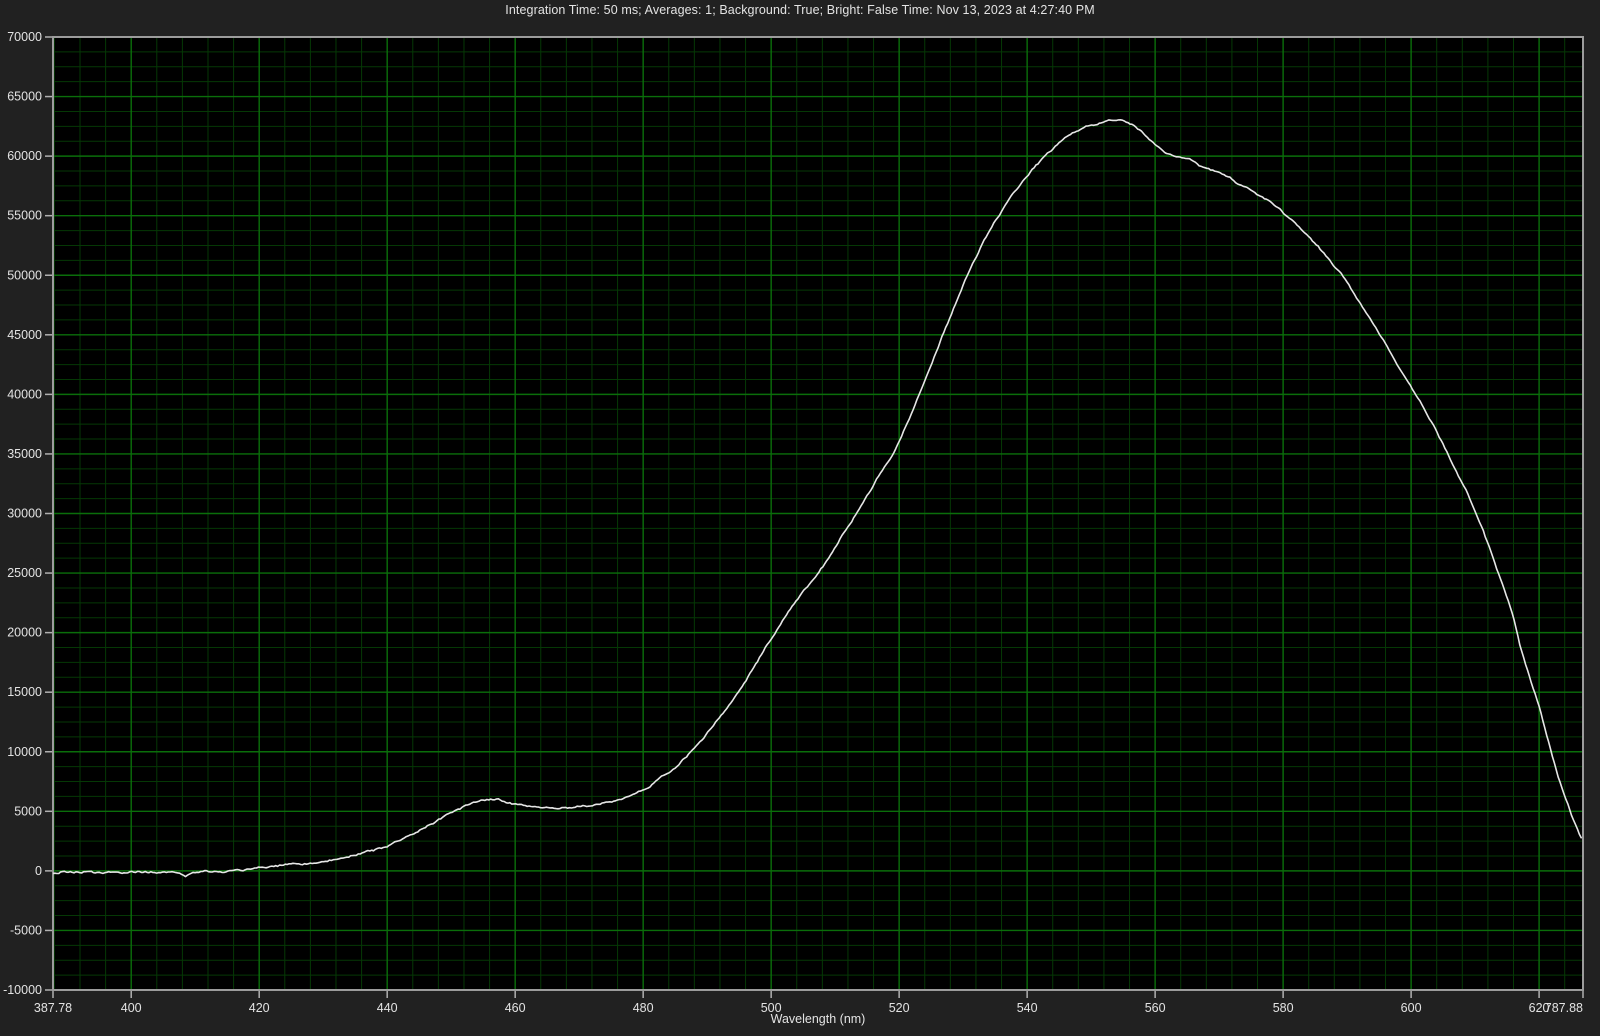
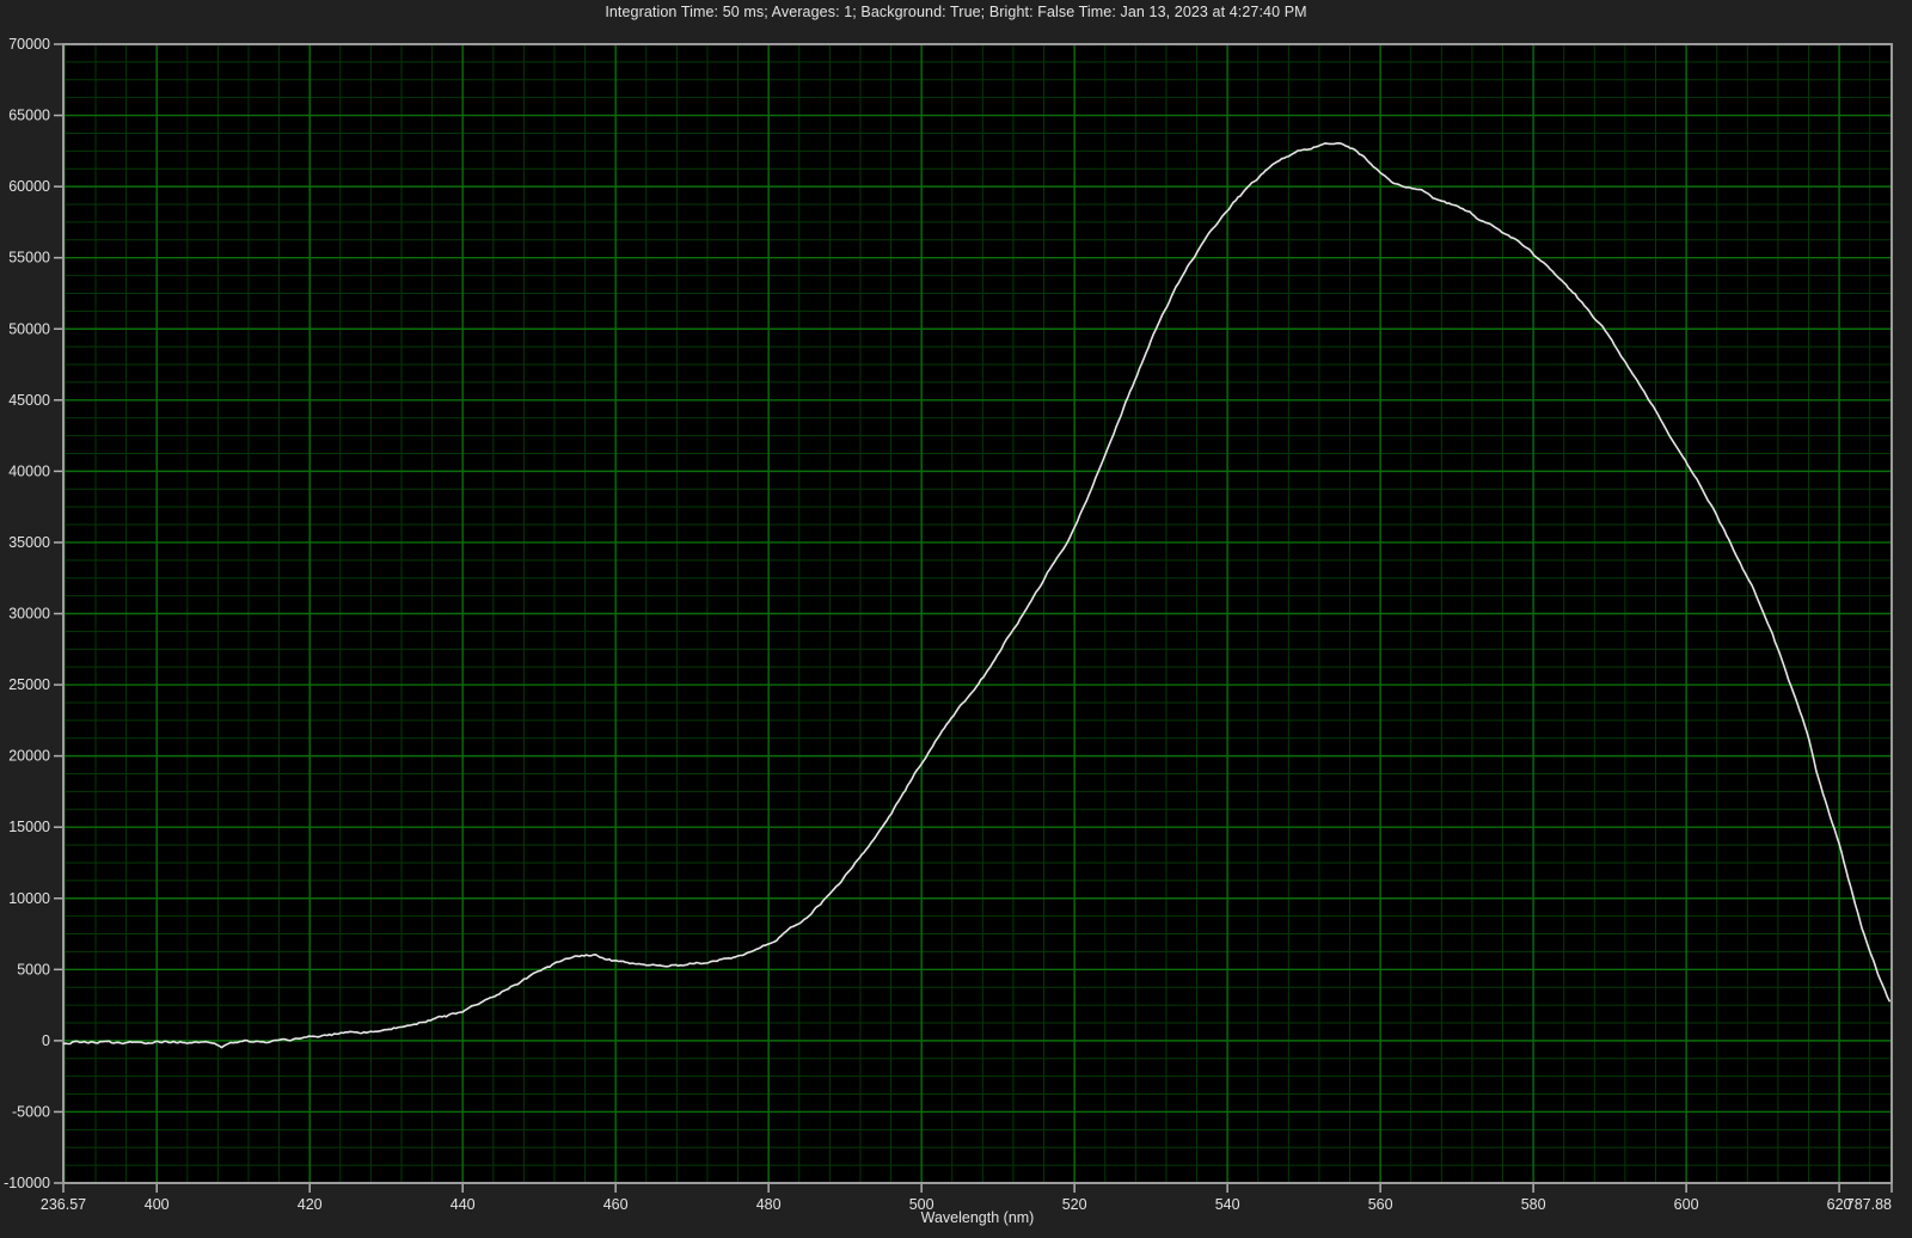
- Integration Time: 50 ms; Averages: 1; Background: True; Bright: False Time: Nov 13, 2023 at 4:27:40 PM
+ Integration Time: 50 ms; Averages: 1; Background: True; Bright: False Time: Jan 13, 2023 at 4:27:40 PM
- 387.78
+ 236.57
  400
  420
  440
  460
  480
  500
  520
  540
  560
  580
  600
  620
  787.88
  70000
  65000
  60000
  55000
  50000
  45000
  40000
  35000
  30000
  25000
  20000
  15000
  10000
  5000
  0
  -5000
  -10000
  Wavelength (nm)
